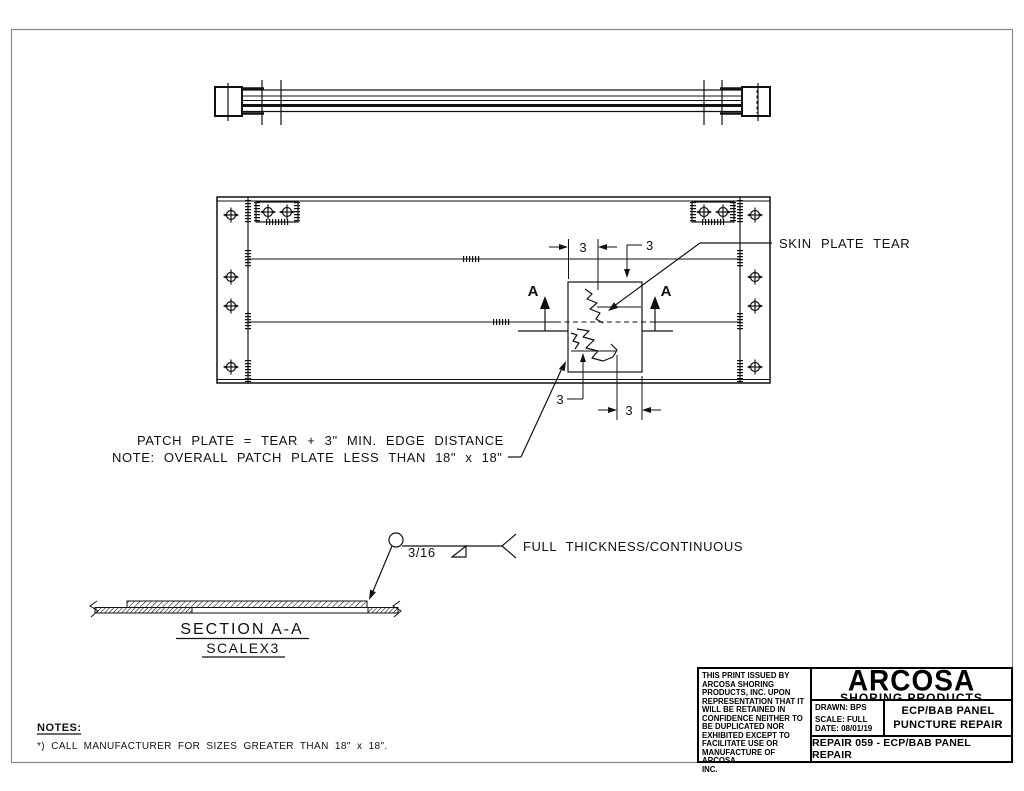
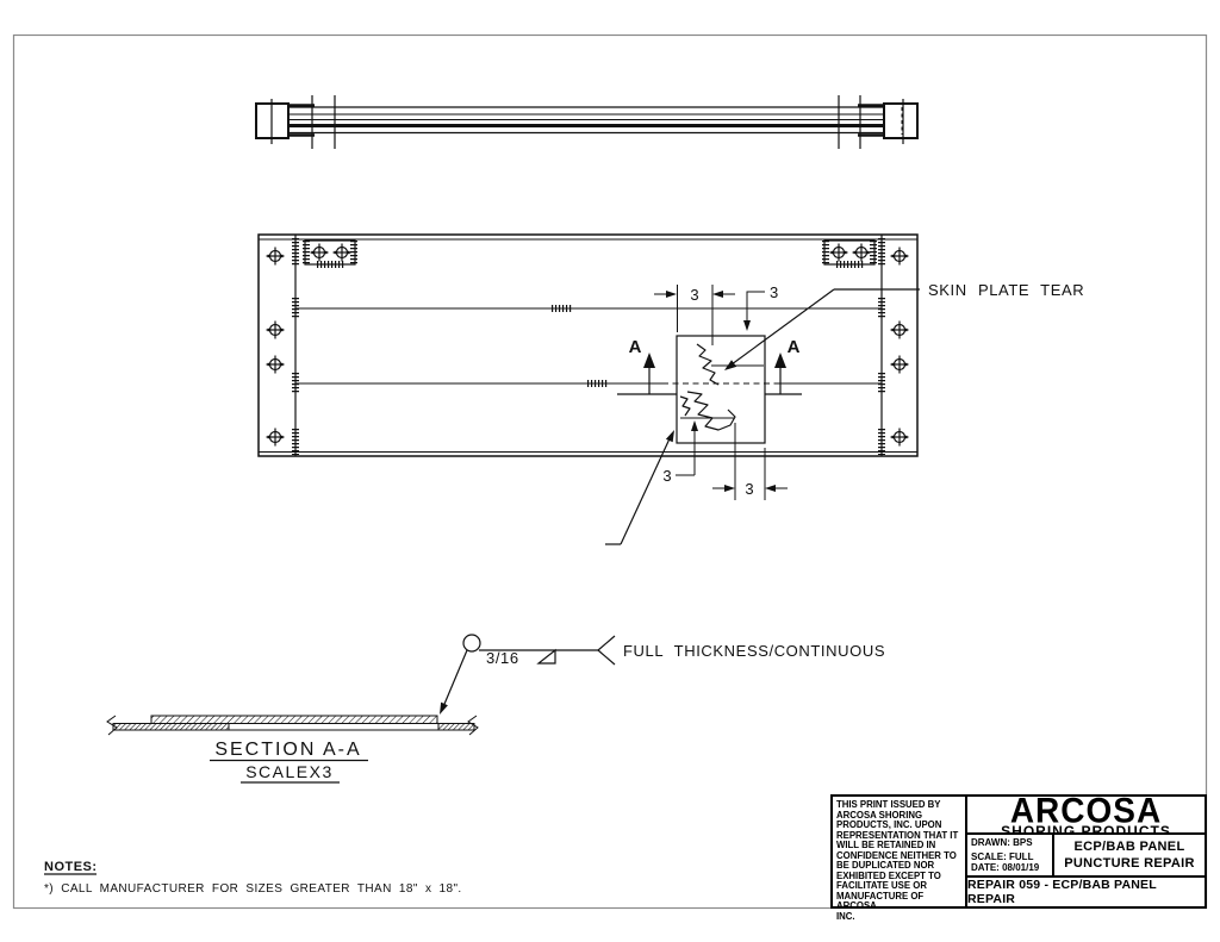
  A
  A
  3
  3
  3
  3
  SKIN PLATE TEAR
- PATCH PLATE = TEAR + 3" MIN. EDGE DISTANCE
- NOTE: OVERALL PATCH PLATE LESS THAN 18" x 18"
  3/16
  FULL THICKNESS/CONTINUOUS
  SECTION A-A
  SCALEX3
  NOTES:
  *) CALL MANUFACTURER FOR SIZES GREATER THAN 18" x 18".
  THIS PRINT ISSUED BY
  ARCOSA SHORING
  PRODUCTS, INC. UPON
  REPRESENTATION THAT IT
  WILL BE RETAINED IN
  CONFIDENCE NEITHER TO
  BE DUPLICATED NOR
  EXHIBITED EXCEPT TO
  FACILITATE USE OR
  MANUFACTURE OF ARCOSA
  INC.
  ARCOSA
  SHORING PRODUCTS
  DRAWN: BPS
  SCALE: FULL
  DATE: 08/01/19
  ECP/BAB PANEL
  PUNCTURE REPAIR
  REPAIR 059 - ECP/BAB PANEL REPAIR
